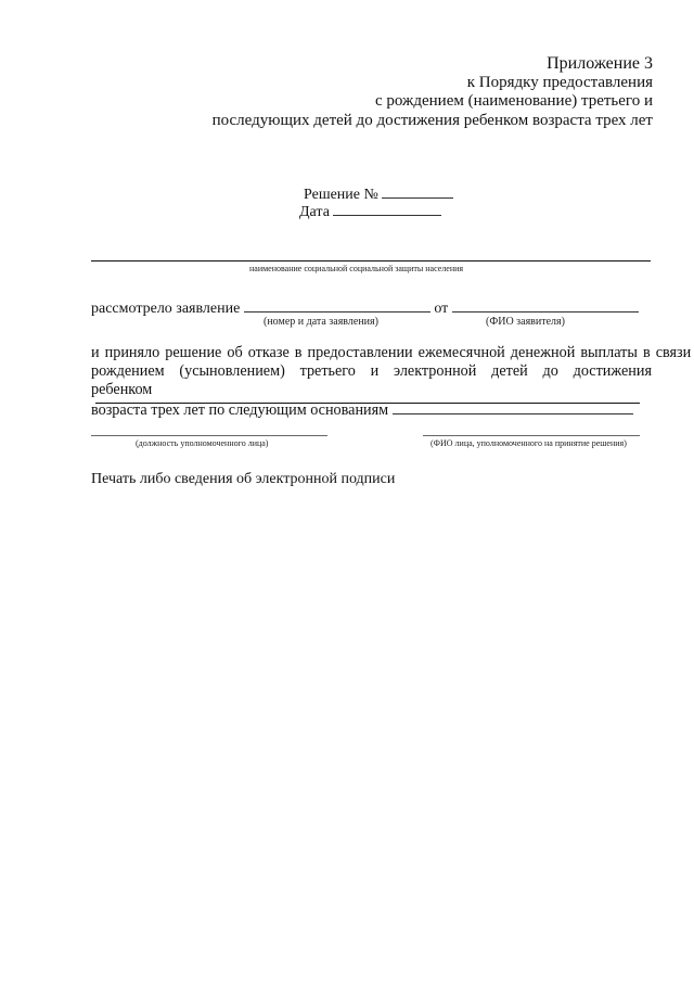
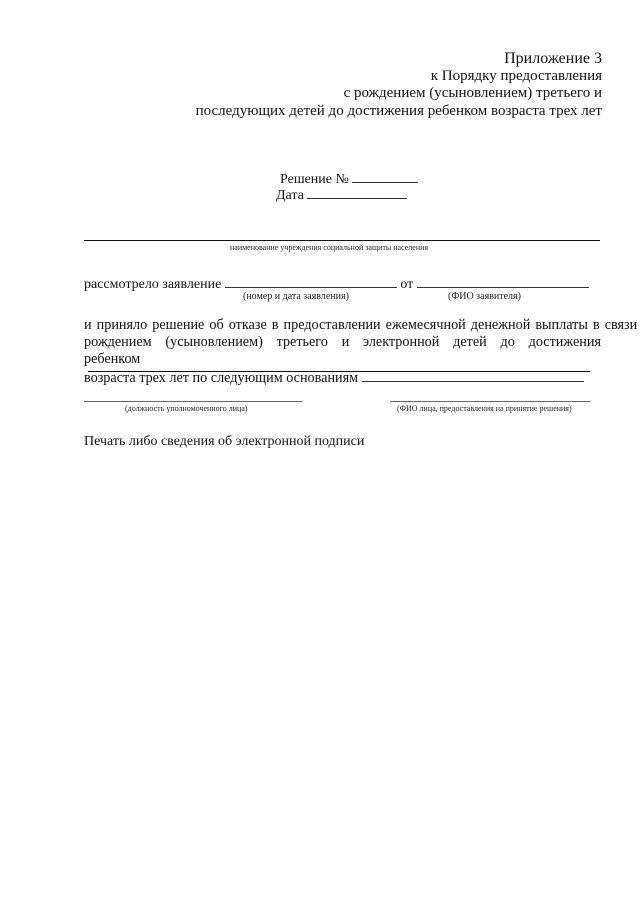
  Приложение 3
  к Порядку предоставления
- с рождением (наименование) третьего и
+ с рождением (усыновлением) третьего и
  последующих детей до достижения ребенком возраста трех лет
  Решение №
  Дата
- наименование социальной социальной защиты населения
+ наименование учреждения социальной защиты населения
  рассмотрело заявление от
  (номер и дата заявления)
  (ФИО заявителя)
  и приняло решение об отказе в предоставлении ежемесячной денежной выплаты в связи
  рождением (усыновлением) третьего и электронной детей до достижения ребенком
  возраста трех лет по следующим основаниям
  (должность уполномоченного лица)
- (ФИО лица, уполномоченного на принятие решения)
+ (ФИО лица, предоставления на принятие решения)
  Печать либо сведения об электронной подписи
